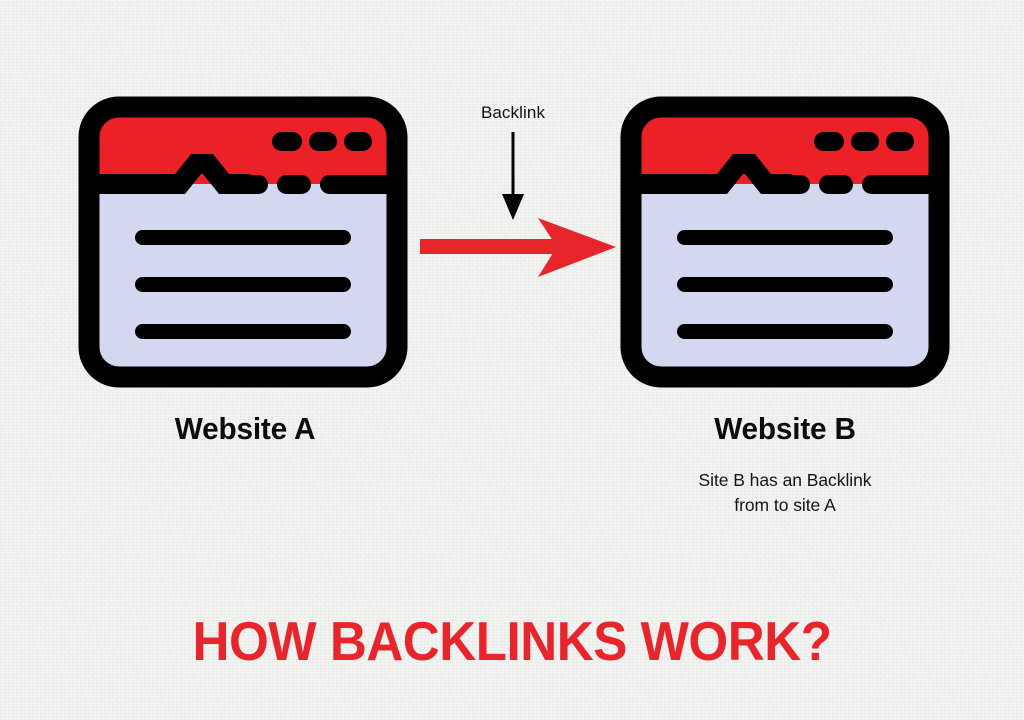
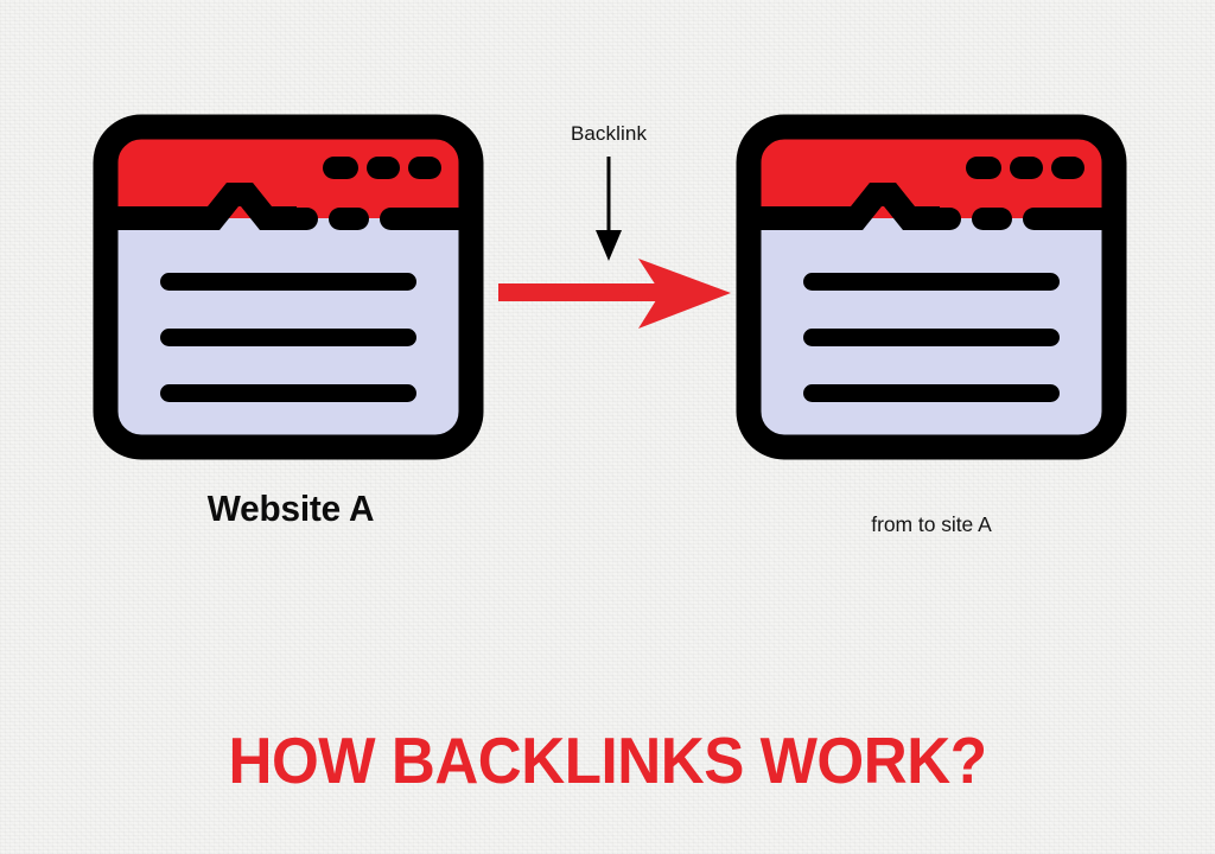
  Backlink
  Website A
- Website B
- Site B has an Backlink
  from to site A
  HOW BACKLINKS WORK?
